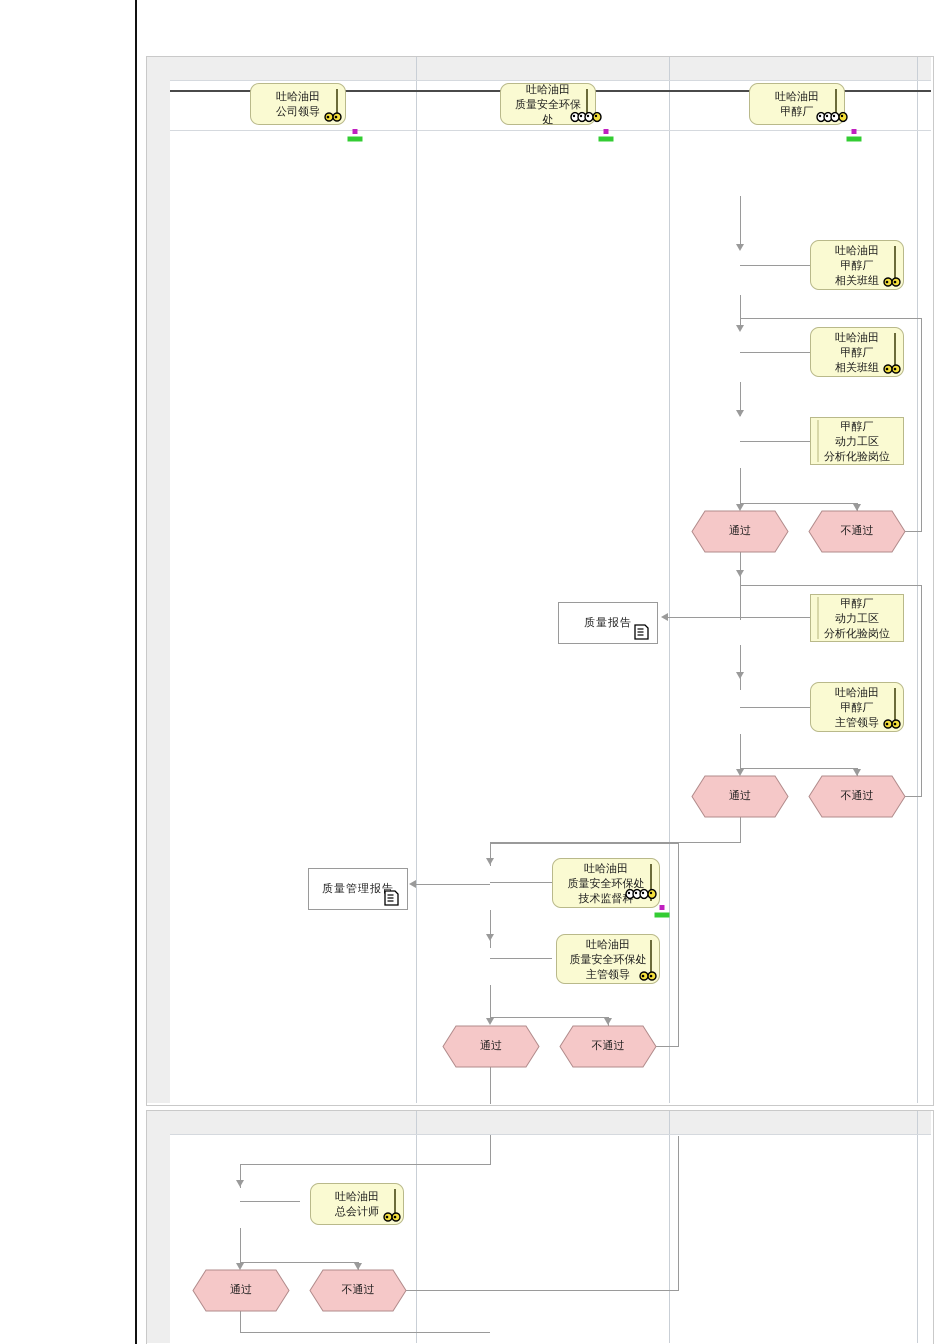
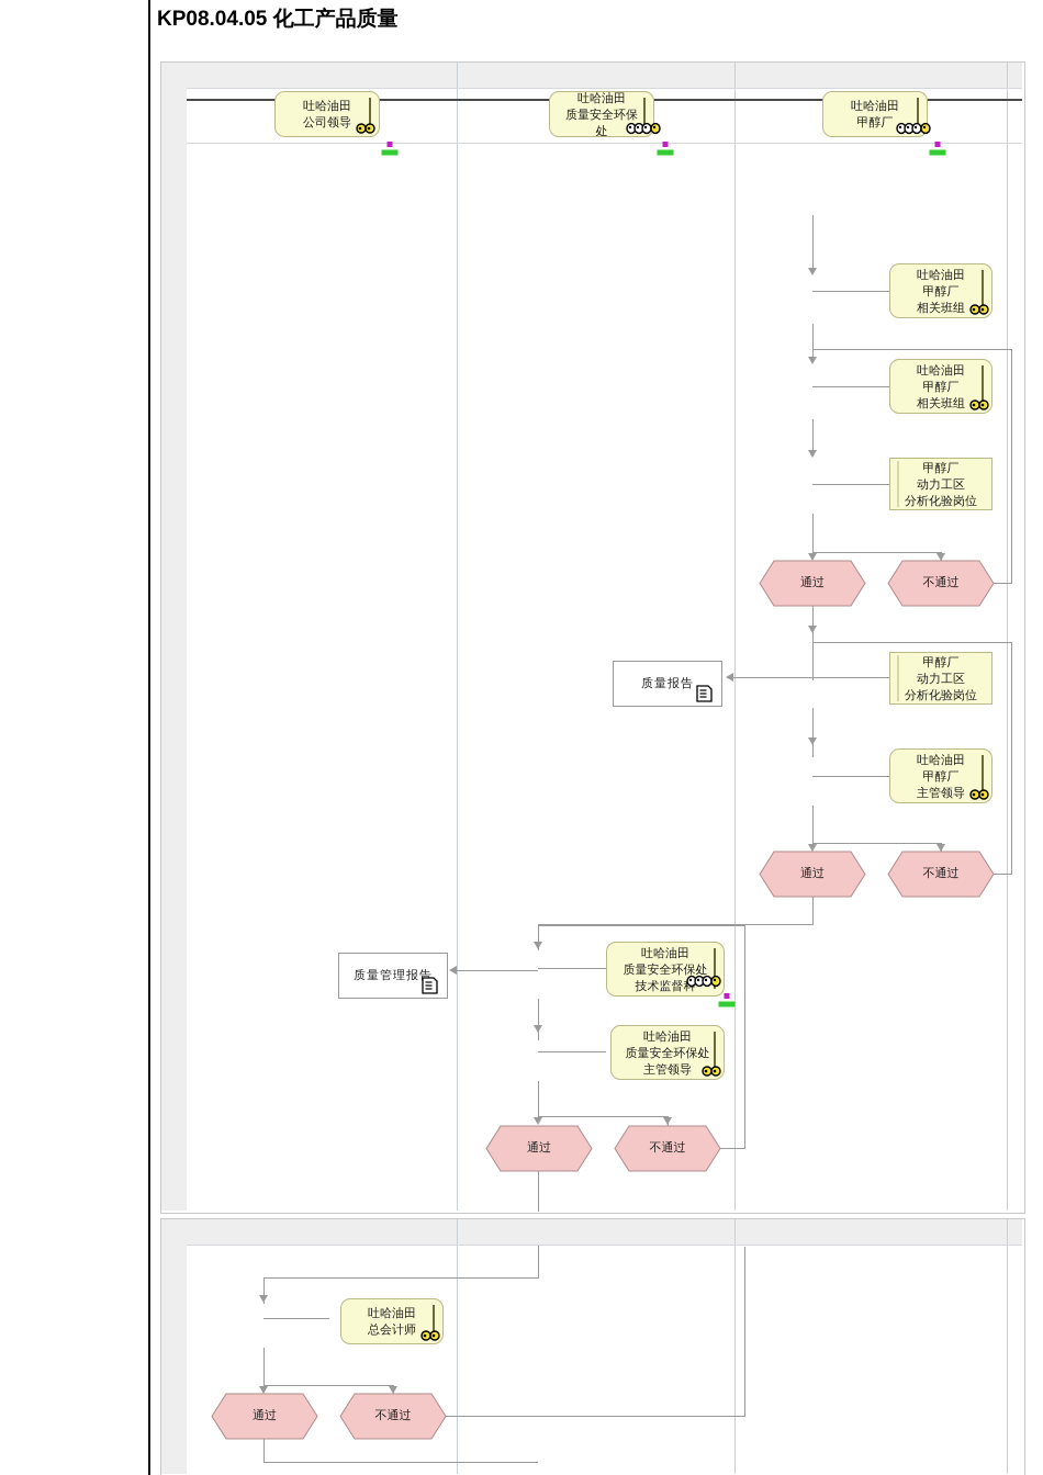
+ KP08.04.05 化工产品质量
  吐哈油田
  公司领导
  吐哈油田
  质量安全环保处
  吐哈油田
  甲醇厂
  吐哈油田
  甲醇厂
  相关班组
  吐哈油田
  甲醇厂
  相关班组
  甲醇厂
  动力工区
  分析化验岗位
  通过
  不通过
  质量报告
  甲醇厂
  动力工区
  分析化验岗位
  吐哈油田
  甲醇厂
  主管领导
  通过
  不通过
  质量管理报告
  吐哈油田
  质量安全环保处
  技术监督
  吐哈油田
  质量安全环保处
  主管领导
  通过
  不通过
  吐哈油田
  总会计师
  通过
  不通过
